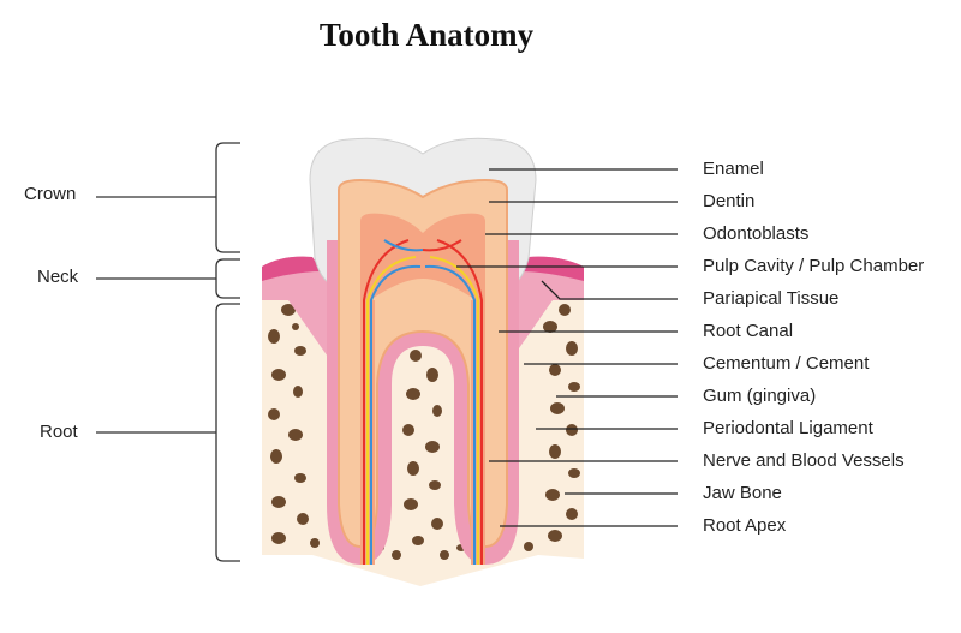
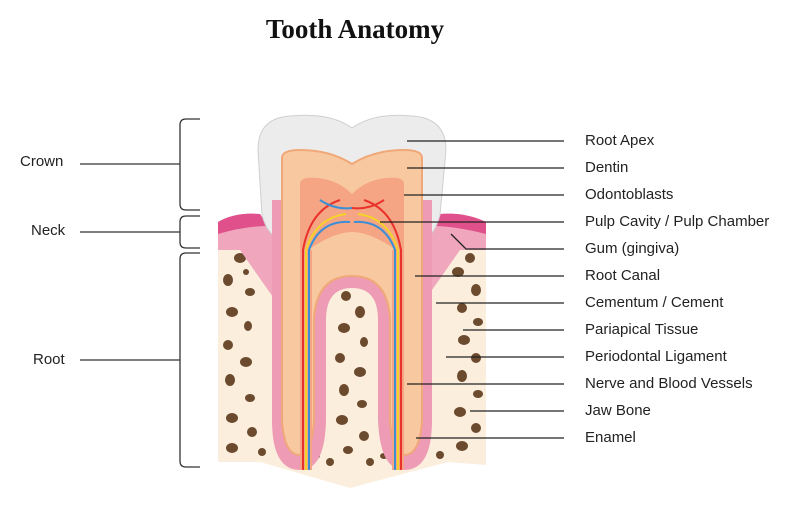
  Tooth Anatomy
  Crown
  Neck
  Root
- Enamel
+ Root Apex
  Dentin
  Odontoblasts
  Pulp Cavity / Pulp Chamber
- Pariapical Tissue
+ Gum (gingiva)
  Root Canal
  Cementum / Cement
- Gum (gingiva)
+ Pariapical Tissue
  Periodontal Ligament
  Nerve and Blood Vessels
  Jaw Bone
- Root Apex
+ Enamel
